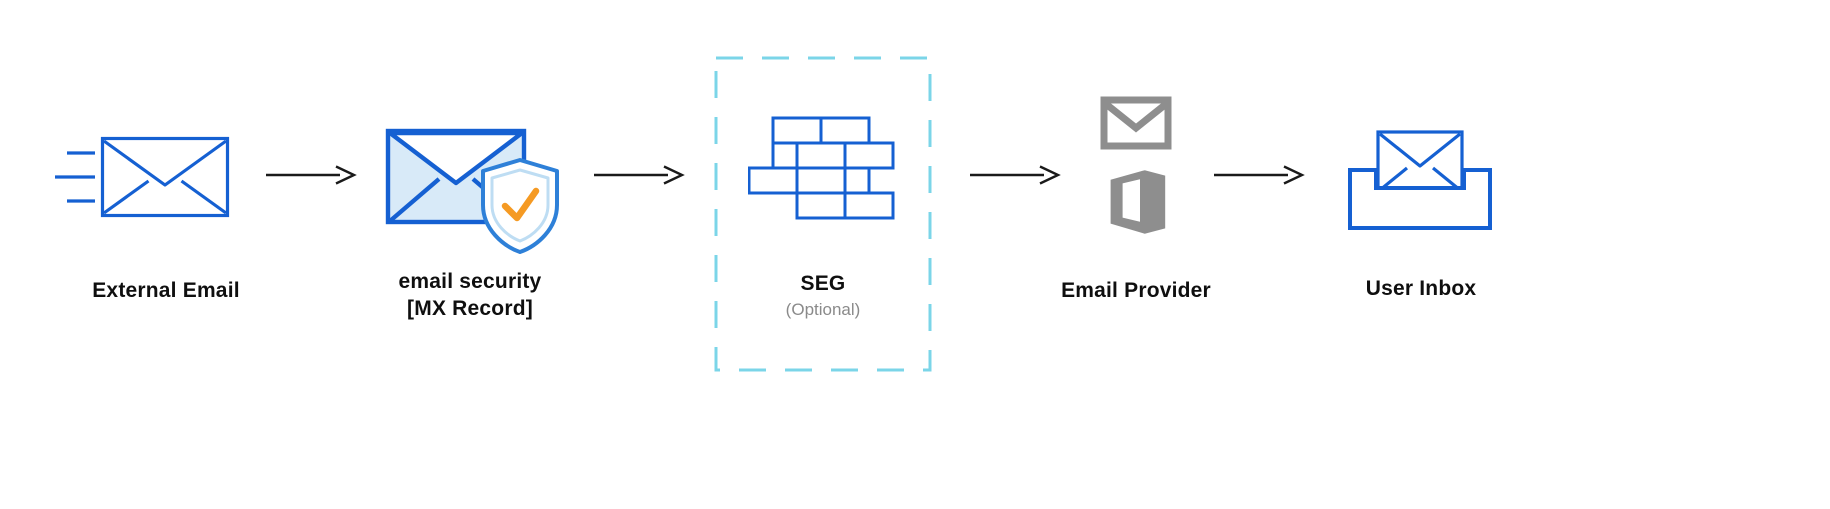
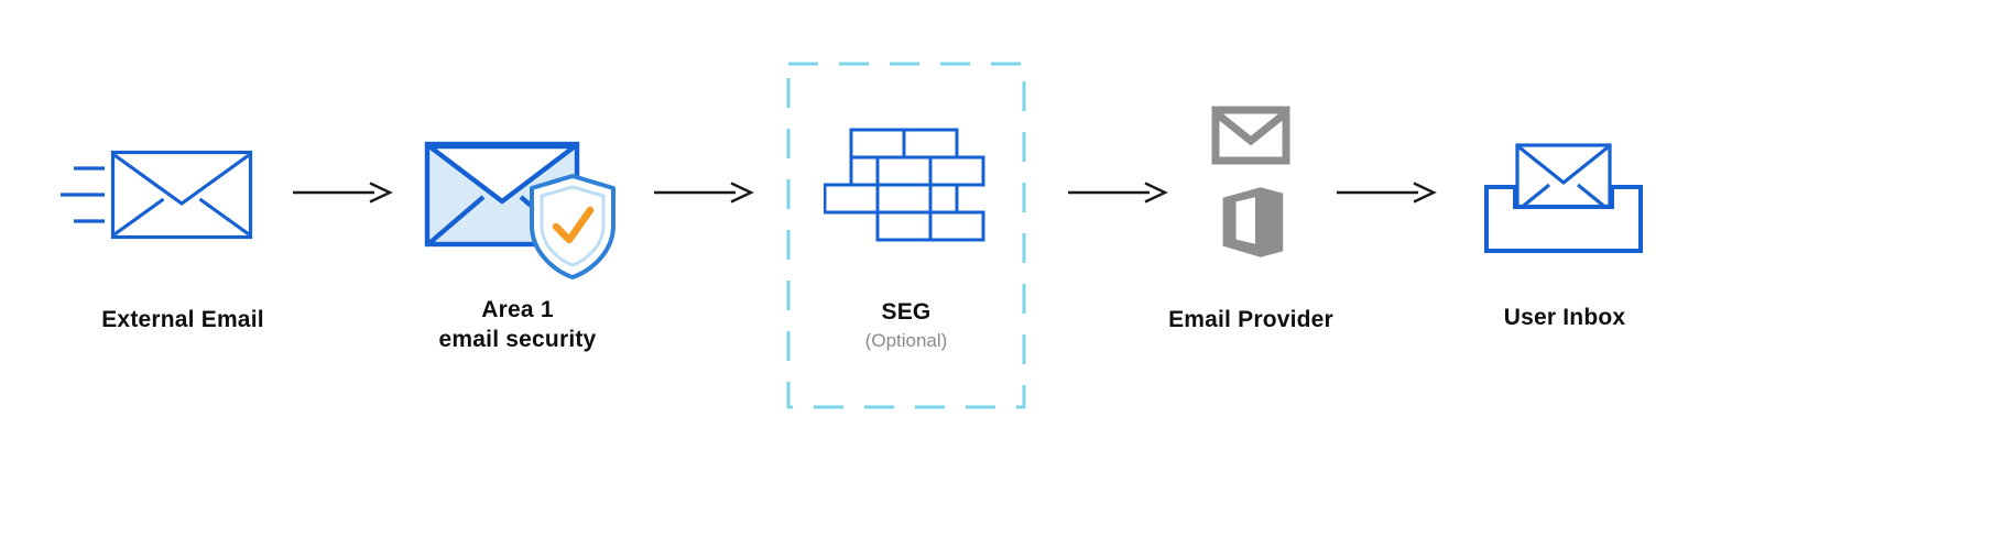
  External Email
+ Area 1
  email security
- [MX Record]
  SEG
  (Optional)
  Email Provider
  User Inbox
